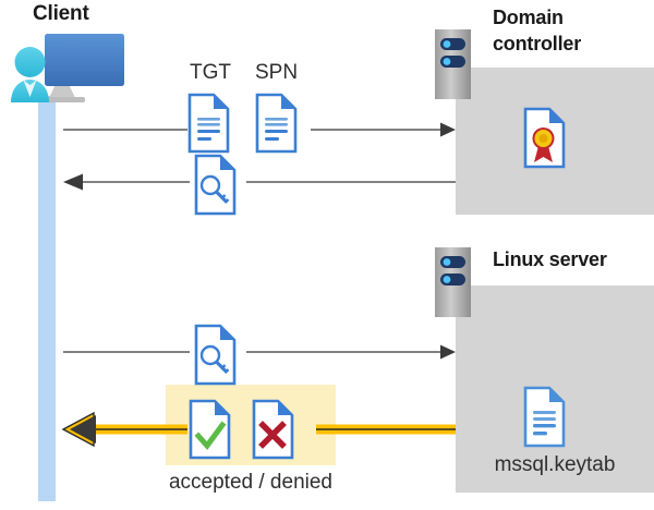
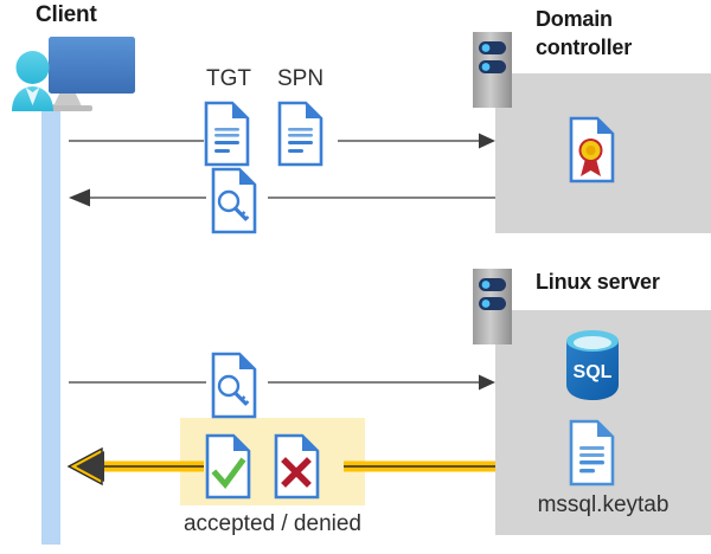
+ SQL
  Client
  Domain
  controller
  Linux server
  TGT
  SPN
  mssql.keytab
  accepted / denied
